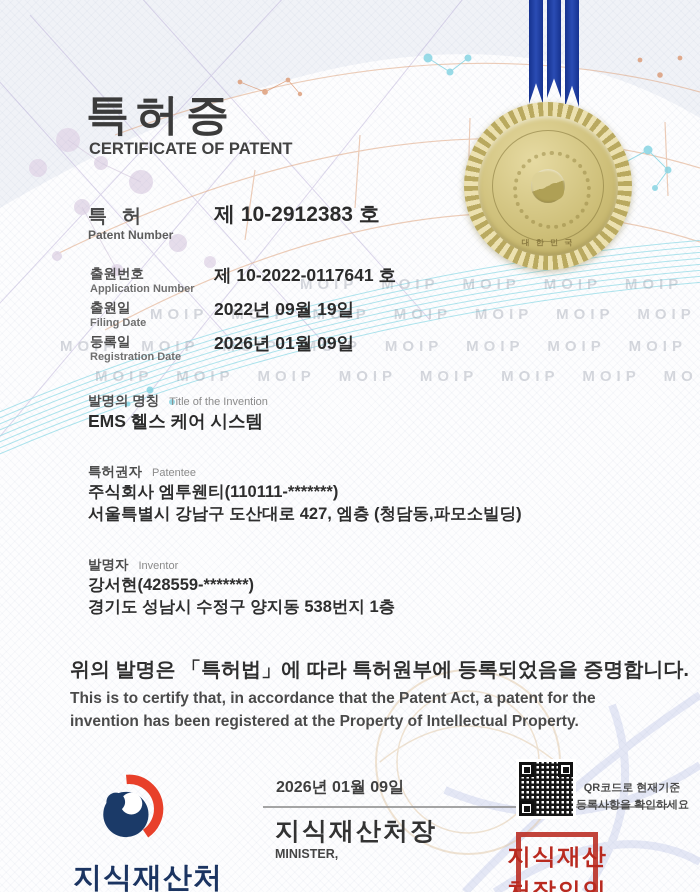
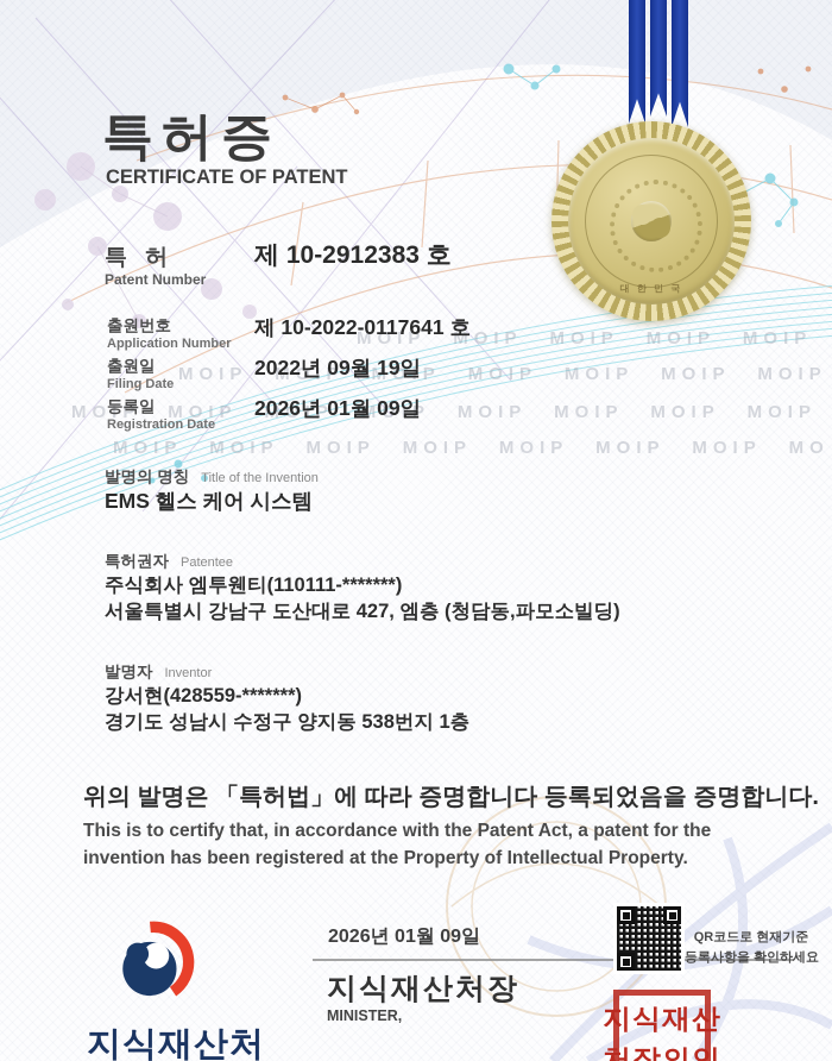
  MOIP MOIP MOIP MOIP MOIP MOIP MOIP
  MOIP MOIP MOIP MOIP MOIP MOIP MOIP MOIP
  MOIP MOIP MOIP MOIP MOIP MOIP MOIP MO
  대 한 민 국
  특허증
  CERTIFICATE OF PATENT
  특 허
  Patent Number
  제 10-2912383 호
  출원번호
  Application Number
  제 10-2022-0117641 호
  출원일
  Filing Date
  2022년 09월 19일
  등록일
  Registration Date
  2026년 01월 09일
  발명의 명칭 Title of the Invention
  EMS 헬스 케어 시스템
  특허권자 Patentee
  주식회사 엠투웬티(110111-*******)
  서울특별시 강남구 도산대로 427, 엠층 (청담동,파모소빌딩)
  발명자 Inventor
  강서현(428559-*******)
  경기도 성남시 수정구 양지동 538번지 1층
- 위의 발명은 「특허법」에 따라 특허원부에 등록되었음을 증명합니다.
+ 위의 발명은 「특허법」에 따라 증명합니다 등록되었음을 증명합니다.
- This is to certify that, in accordance that the Patent Act, a patent for the
+ This is to certify that, in accordance with the Patent Act, a patent for the
  invention has been registered at the Property of Intellectual Property.
  2026년 01월 09일
  지식재산처장
  MINISTER,
  지식재산처
  QR코드로 현재기준
  등록사항을 확인하세요
  지식재산
  처장의인
